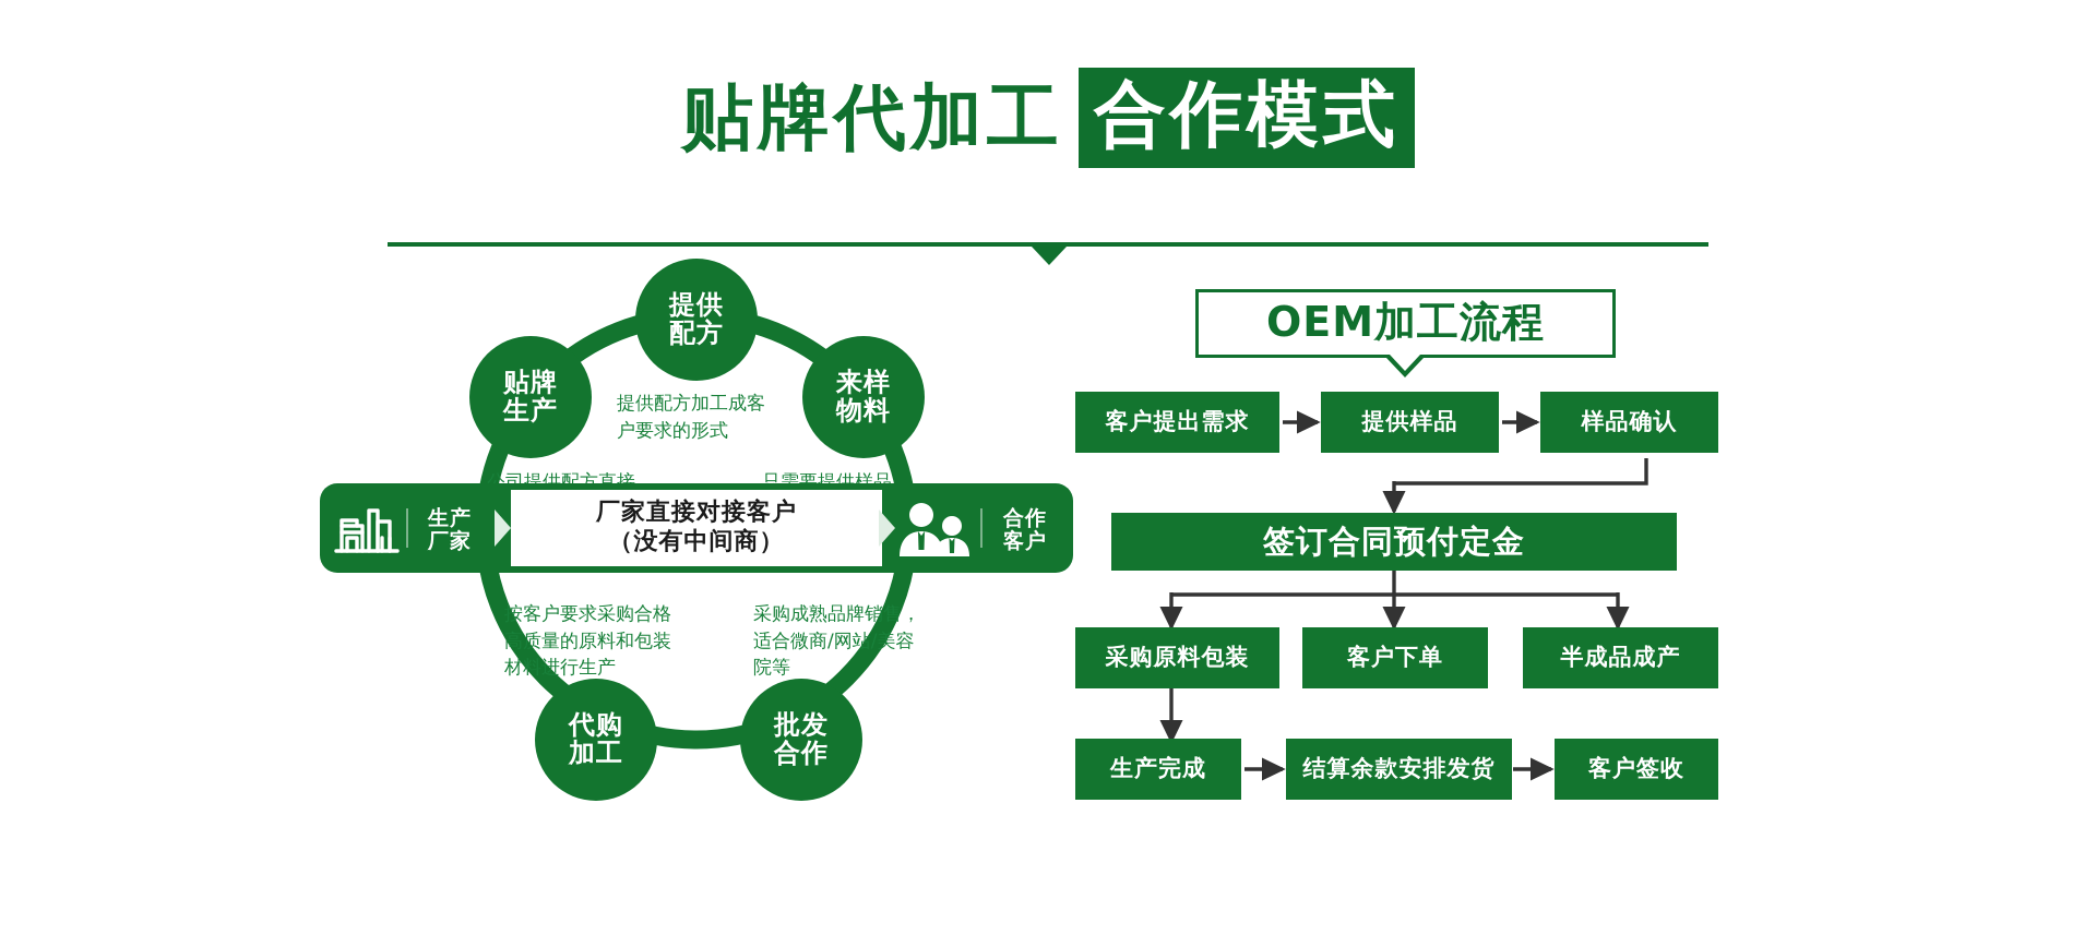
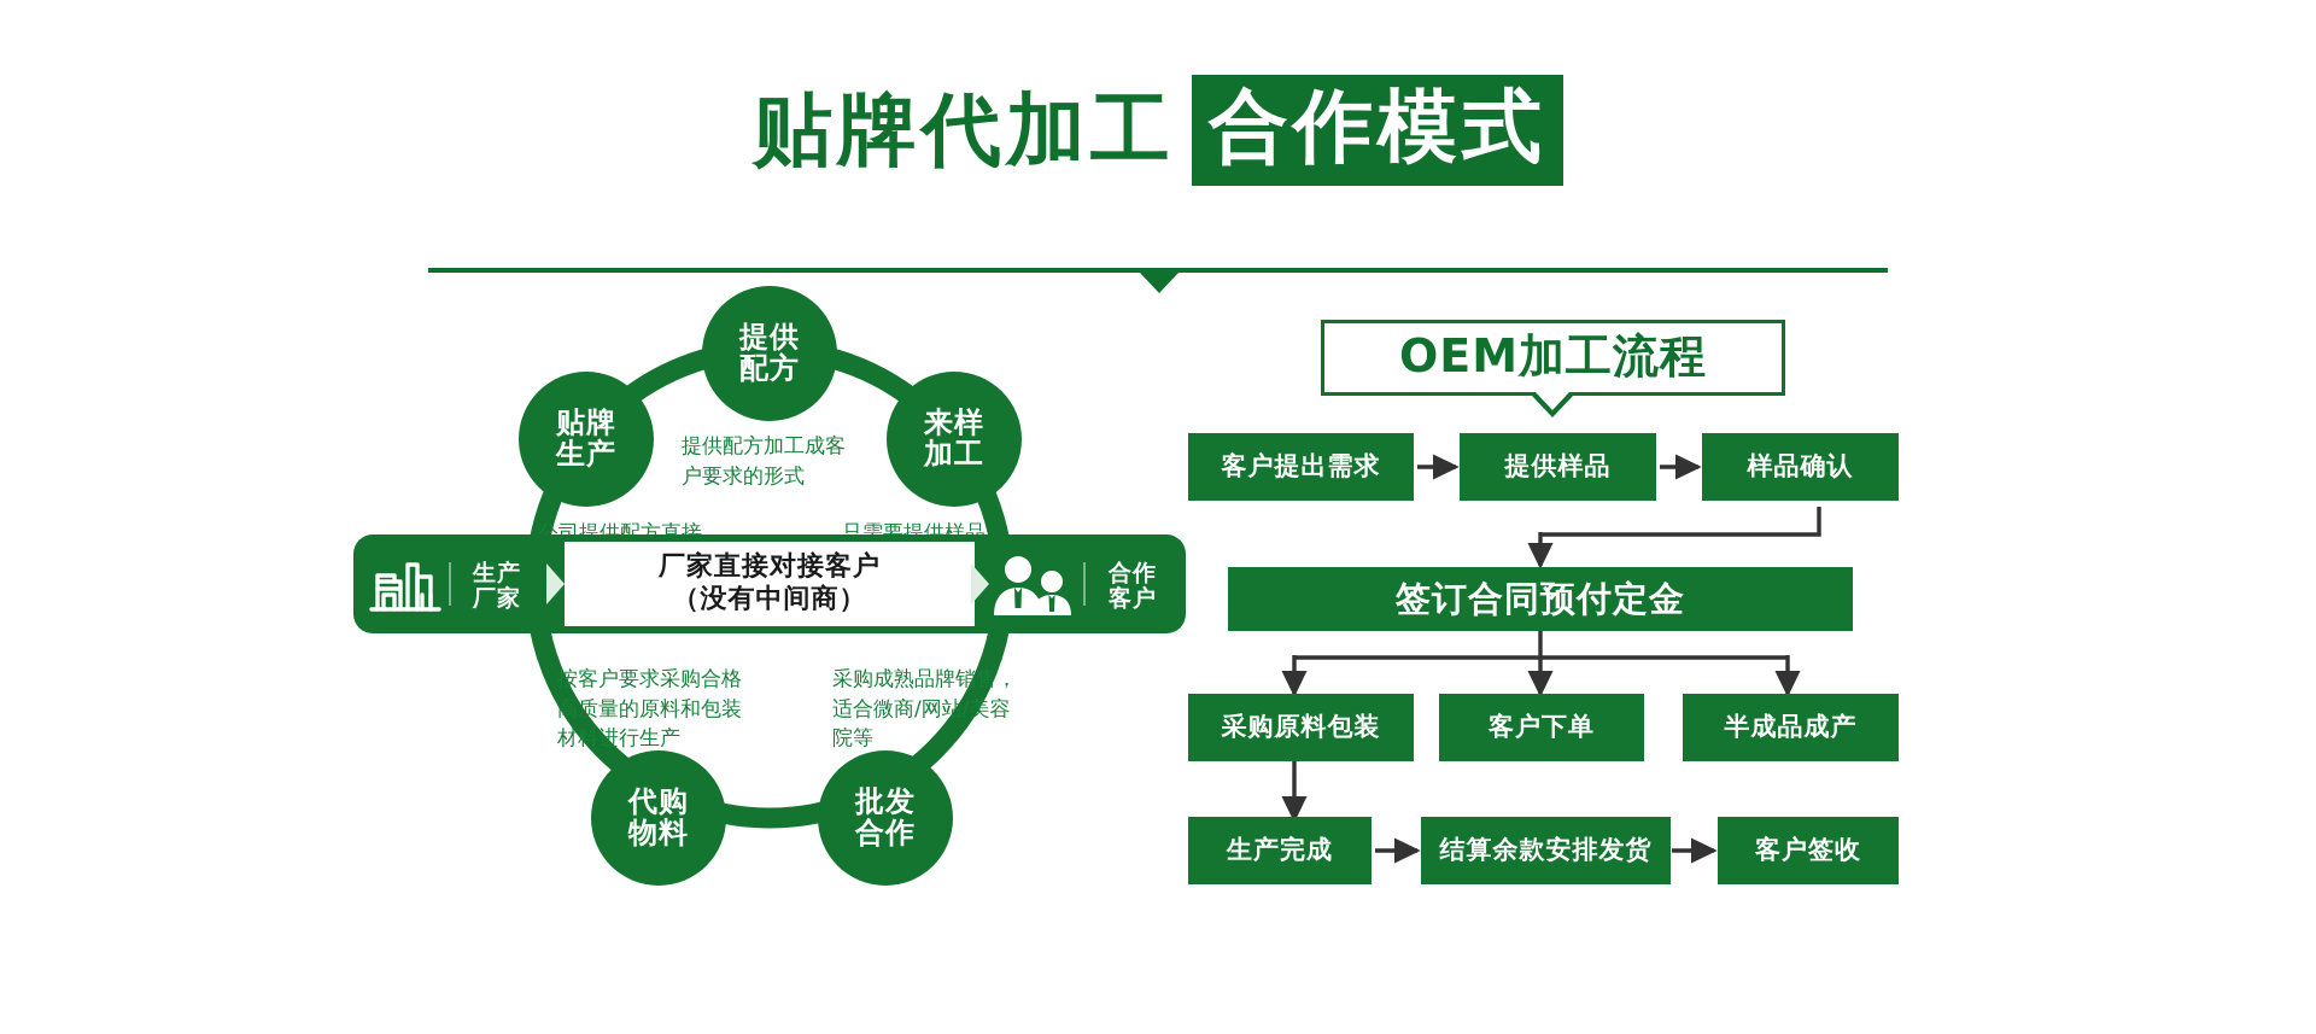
  贴牌代加工
  合作模式
  提供
  配方
  来样
- 物料
+ 加工
  批发
  合作
  代购
- 加工
+ 物料
  贴牌
  生产
  提供配方加工成客
  户要求的形式
  只需要提供样品
  公司提供配方直接
  按客户要求采购合格
  高质量的原料和包装
  材料进行生产
  采购成熟品牌销售，
  适合微商/网站/美容
  院等
  生产 厂家
  厂家直接对接客户
  （没有中间商）
  合作 客户
  OEM加工流程
  客户提出需求
  提供样品
  样品确认
  签订合同预付定金
  采购原料包装
  客户下单
  半成品成产
  生产完成
  结算余款安排发货
  客户签收
